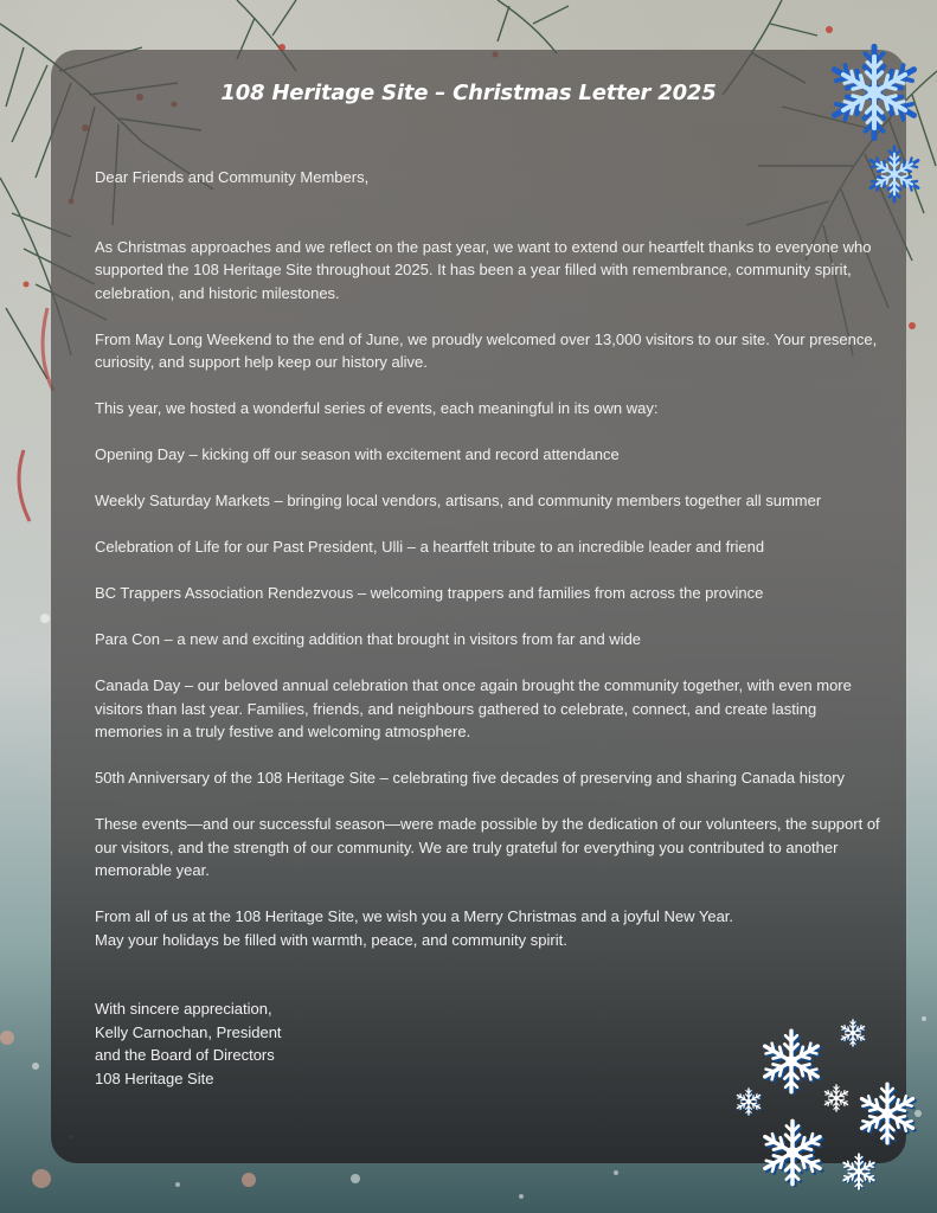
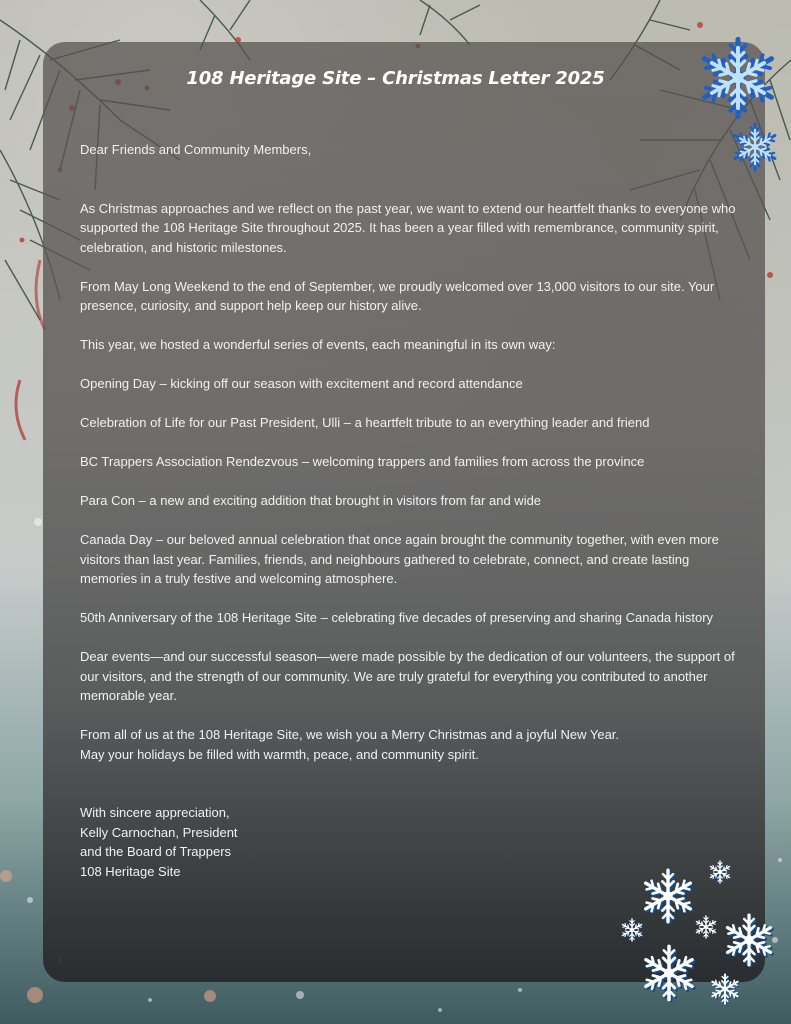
  108 Heritage Site – Christmas Letter 2025
  Dear Friends and Community Members,
  As Christmas approaches and we reflect on the past year, we want to extend our heartfelt thanks to everyone who supported the 108 Heritage Site throughout 2025. It has been a year filled with remembrance, community spirit, celebration, and historic milestones.
- From May Long Weekend to the end of June, we proudly welcomed over 13,000 visitors to our site. Your presence, curiosity, and support help keep our history alive.
+ From May Long Weekend to the end of September, we proudly welcomed over 13,000 visitors to our site. Your presence, curiosity, and support help keep our history alive.
  This year, we hosted a wonderful series of events, each meaningful in its own way:
  Opening Day – kicking off our season with excitement and record attendance
- Weekly Saturday Markets – bringing local vendors, artisans, and community members together all summer
- Celebration of Life for our Past President, Ulli – a heartfelt tribute to an incredible leader and friend
+ Celebration of Life for our Past President, Ulli – a heartfelt tribute to an everything leader and friend
  BC Trappers Association Rendezvous – welcoming trappers and families from across the province
  Para Con – a new and exciting addition that brought in visitors from far and wide
  Canada Day – our beloved annual celebration that once again brought the community together, with even more visitors than last year. Families, friends, and neighbours gathered to celebrate, connect, and create lasting memories in a truly festive and welcoming atmosphere.
  50th Anniversary of the 108 Heritage Site – celebrating five decades of preserving and sharing Canada history
- These events—and our successful season—were made possible by the dedication of our volunteers, the support of our visitors, and the strength of our community. We are truly grateful for everything you contributed to another memorable year.
+ Dear events—and our successful season—were made possible by the dedication of our volunteers, the support of our visitors, and the strength of our community. We are truly grateful for everything you contributed to another memorable year.
  From all of us at the 108 Heritage Site, we wish you a Merry Christmas and a joyful New Year.
  May your holidays be filled with warmth, peace, and community spirit.
  With sincere appreciation,
  Kelly Carnochan, President
- and the Board of Directors
+ and the Board of Trappers
  108 Heritage Site
